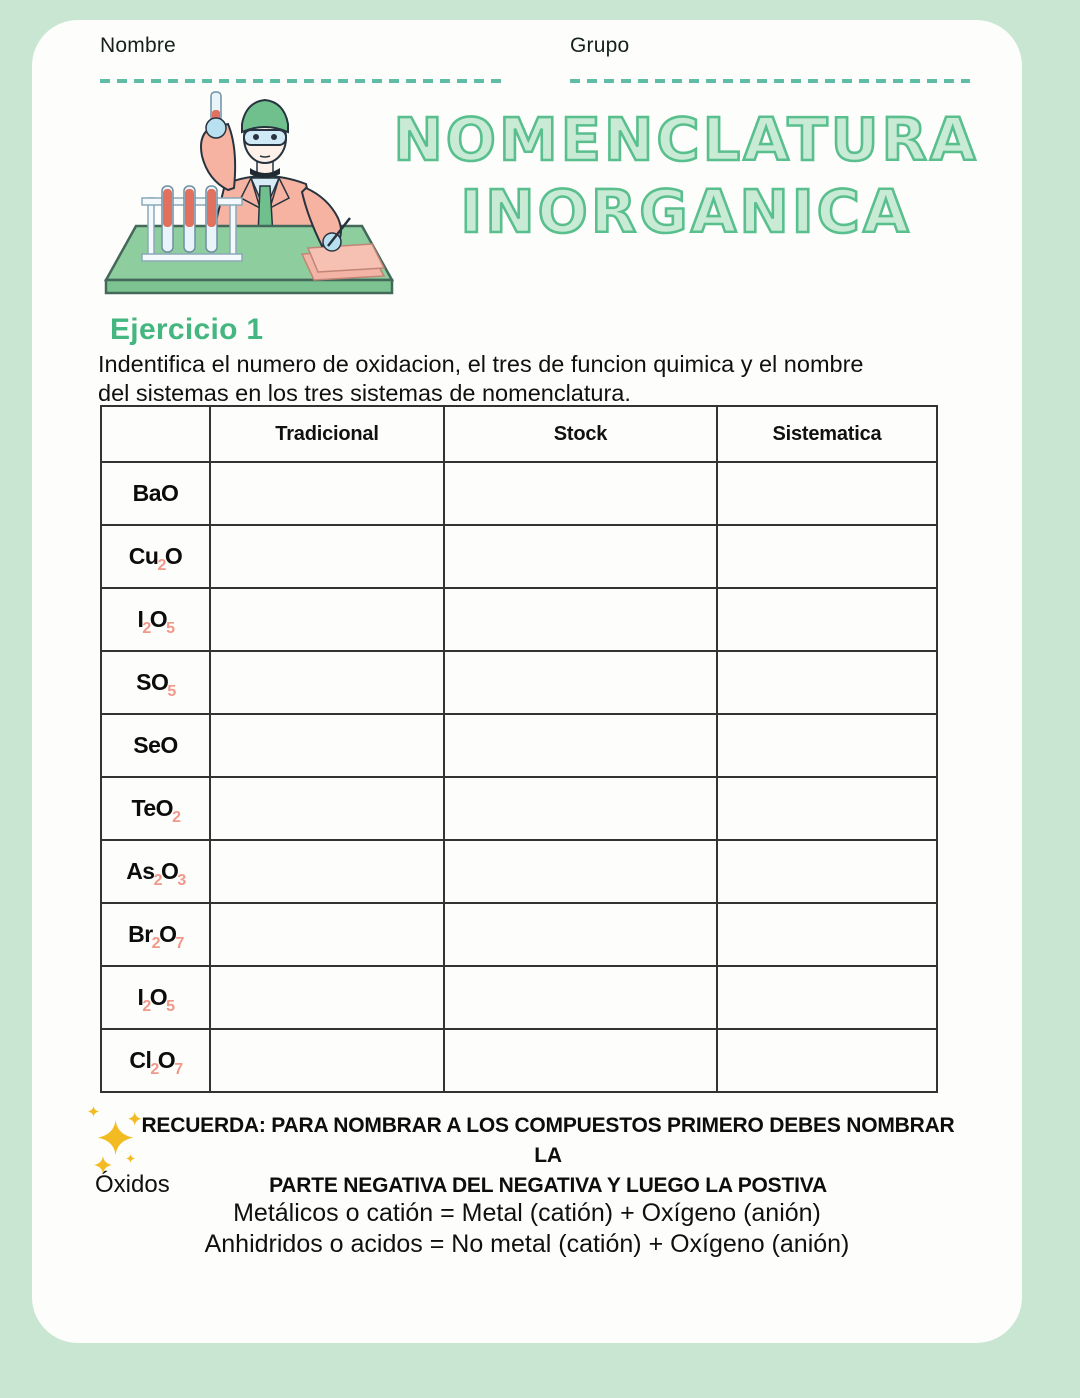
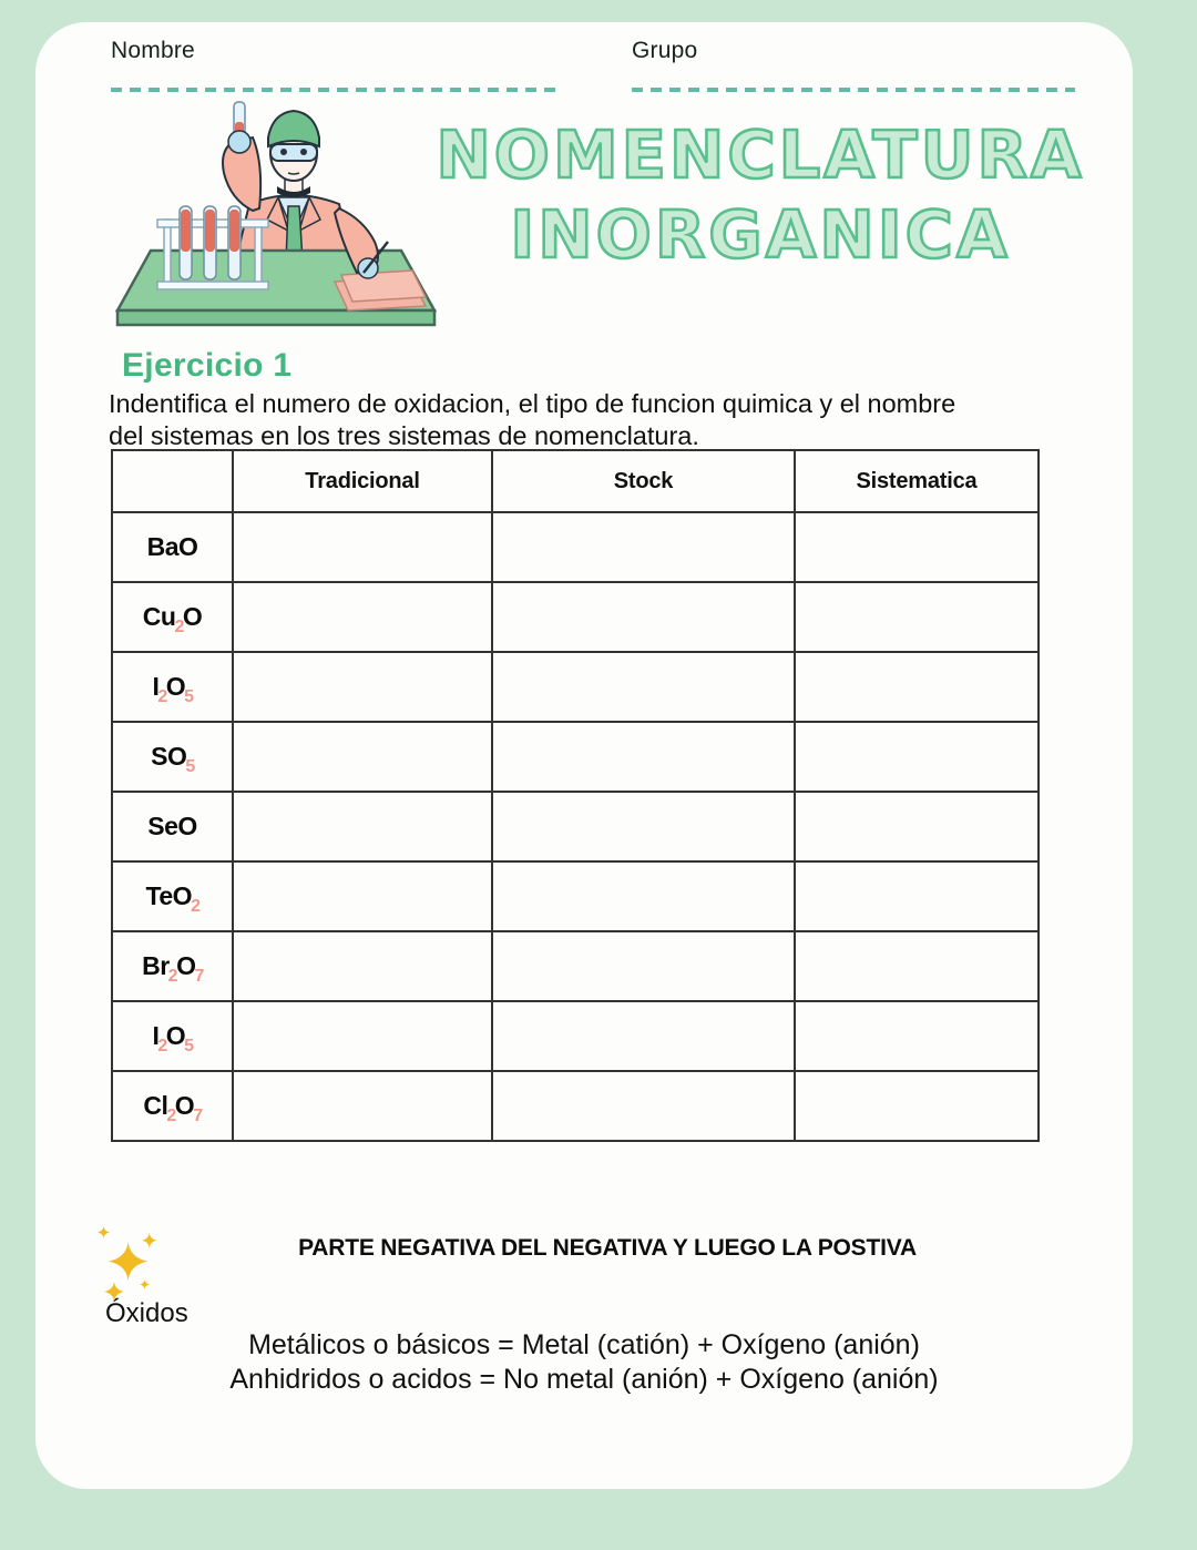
  Nombre
  Grupo
  NOMENCLATURA
  INORGANICA
  Ejercicio 1
- Indentifica el numero de oxidacion, el tres de funcion quimica y el nombre
+ Indentifica el numero de oxidacion, el tipo de funcion quimica y el nombre
  del sistemas en los tres sistemas de nomenclatura.
  	Tradicional	Stock	Sistematica
  BaO
  Cu2O
  I2O5
  SO5
  SeO
  TeO2
- As2O3
  Br2O7
  I2O5
  Cl2O7
- RECUERDA: PARA NOMBRAR A LOS COMPUESTOS PRIMERO DEBES NOMBRAR LA
  PARTE NEGATIVA DEL NEGATIVA Y LUEGO LA POSTIVA
  Óxidos
- Metálicos o catión = Metal (catión) + Oxígeno (anión)
+ Metálicos o básicos = Metal (catión) + Oxígeno (anión)
- Anhidridos o acidos = No metal (catión) + Oxígeno (anión)
+ Anhidridos o acidos = No metal (anión) + Oxígeno (anión)
